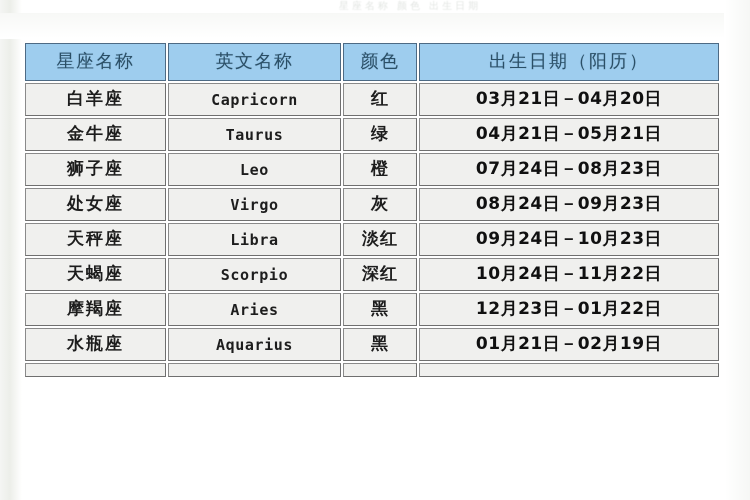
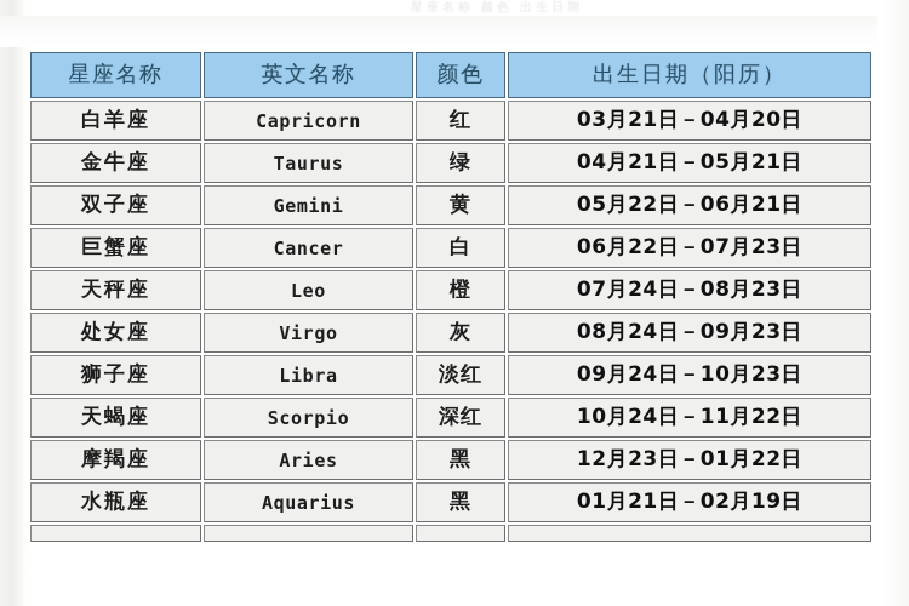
  星座名称	英文名称	颜色	出生日期（阳历）
  白羊座	Capricorn	红	03月21日－04月20日
  金牛座	Taurus	绿	04月21日－05月21日
+ 双子座	Gemini	黄	05月22日－06月21日
+ 巨蟹座	Cancer	白	06月22日－07月23日
- 狮子座	Leo	橙	07月24日－08月23日
+ 天秤座	Leo	橙	07月24日－08月23日
  处女座	Virgo	灰	08月24日－09月23日
- 天秤座	Libra	淡红	09月24日－10月23日
+ 狮子座	Libra	淡红	09月24日－10月23日
  天蝎座	Scorpio	深红	10月24日－11月22日
  摩羯座	Aries	黑	12月23日－01月22日
  水瓶座	Aquarius	黑	01月21日－02月19日
